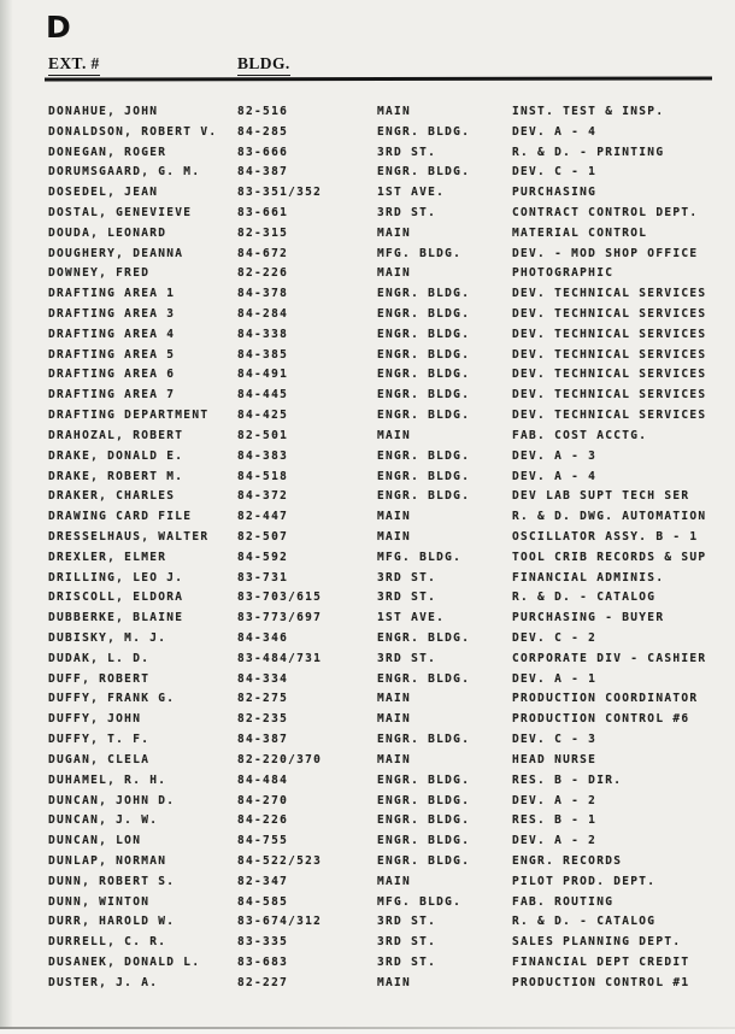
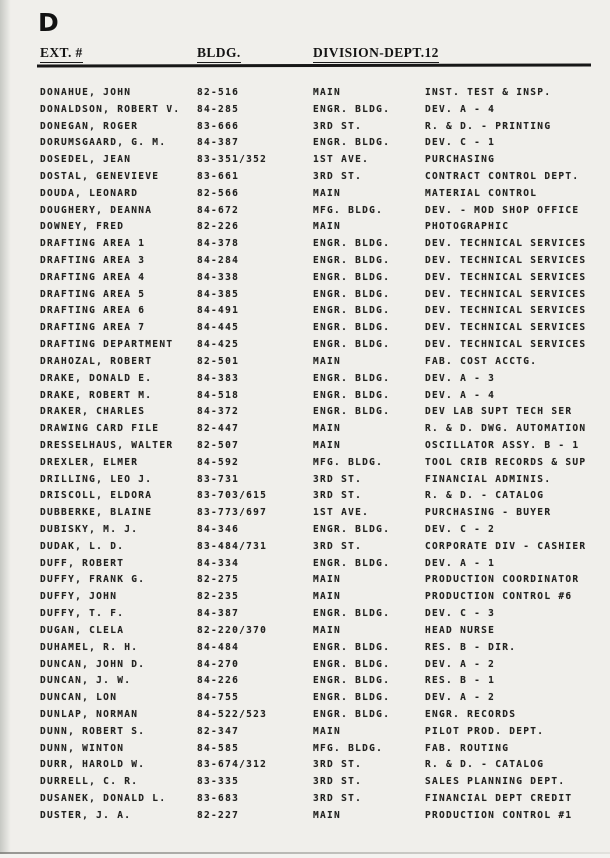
  D
  EXT. #
  BLDG.
+ DIVISION-DEPT.
+ 12
  DONAHUE, JOHN
  82-516
  MAIN
  INST. TEST & INSP.
  DONALDSON, ROBERT V.
  84-285
  ENGR. BLDG.
  DEV. A - 4
  DONEGAN, ROGER
  83-666
  3RD ST.
  R. & D. - PRINTING
  DORUMSGAARD, G. M.
  84-387
  ENGR. BLDG.
  DEV. C - 1
  DOSEDEL, JEAN
  83-351/352
  1ST AVE.
  PURCHASING
  DOSTAL, GENEVIEVE
  83-661
  3RD ST.
  CONTRACT CONTROL DEPT.
  DOUDA, LEONARD
- 82-315
+ 82-566
  MAIN
  MATERIAL CONTROL
  DOUGHERY, DEANNA
  84-672
  MFG. BLDG.
  DEV. - MOD SHOP OFFICE
  DOWNEY, FRED
  82-226
  MAIN
  PHOTOGRAPHIC
  DRAFTING AREA 1
  84-378
  ENGR. BLDG.
  DEV. TECHNICAL SERVICES
  DRAFTING AREA 3
  84-284
  ENGR. BLDG.
  DEV. TECHNICAL SERVICES
  DRAFTING AREA 4
  84-338
  ENGR. BLDG.
  DEV. TECHNICAL SERVICES
  DRAFTING AREA 5
  84-385
  ENGR. BLDG.
  DEV. TECHNICAL SERVICES
  DRAFTING AREA 6
  84-491
  ENGR. BLDG.
  DEV. TECHNICAL SERVICES
  DRAFTING AREA 7
  84-445
  ENGR. BLDG.
  DEV. TECHNICAL SERVICES
  DRAFTING DEPARTMENT
  84-425
  ENGR. BLDG.
  DEV. TECHNICAL SERVICES
  DRAHOZAL, ROBERT
  82-501
  MAIN
  FAB. COST ACCTG.
  DRAKE, DONALD E.
  84-383
  ENGR. BLDG.
  DEV. A - 3
  DRAKE, ROBERT M.
  84-518
  ENGR. BLDG.
  DEV. A - 4
  DRAKER, CHARLES
  84-372
  ENGR. BLDG.
  DEV LAB SUPT TECH SER
  DRAWING CARD FILE
  82-447
  MAIN
  R. & D. DWG. AUTOMATION
  DRESSELHAUS, WALTER
  82-507
  MAIN
  OSCILLATOR ASSY. B - 1
  DREXLER, ELMER
  84-592
  MFG. BLDG.
  TOOL CRIB RECORDS & SUP
  DRILLING, LEO J.
  83-731
  3RD ST.
  FINANCIAL ADMINIS.
  DRISCOLL, ELDORA
  83-703/615
  3RD ST.
  R. & D. - CATALOG
  DUBBERKE, BLAINE
  83-773/697
  1ST AVE.
  PURCHASING - BUYER
  DUBISKY, M. J.
  84-346
  ENGR. BLDG.
  DEV. C - 2
  DUDAK, L. D.
  83-484/731
  3RD ST.
  CORPORATE DIV - CASHIER
  DUFF, ROBERT
  84-334
  ENGR. BLDG.
  DEV. A - 1
  DUFFY, FRANK G.
  82-275
  MAIN
  PRODUCTION COORDINATOR
  DUFFY, JOHN
  82-235
  MAIN
  PRODUCTION CONTROL #6
  DUFFY, T. F.
  84-387
  ENGR. BLDG.
  DEV. C - 3
  DUGAN, CLELA
  82-220/370
  MAIN
  HEAD NURSE
  DUHAMEL, R. H.
  84-484
  ENGR. BLDG.
  RES. B - DIR.
  DUNCAN, JOHN D.
  84-270
  ENGR. BLDG.
  DEV. A - 2
  DUNCAN, J. W.
  84-226
  ENGR. BLDG.
  RES. B - 1
  DUNCAN, LON
  84-755
  ENGR. BLDG.
  DEV. A - 2
  DUNLAP, NORMAN
  84-522/523
  ENGR. BLDG.
  ENGR. RECORDS
  DUNN, ROBERT S.
  82-347
  MAIN
  PILOT PROD. DEPT.
  DUNN, WINTON
  84-585
  MFG. BLDG.
  FAB. ROUTING
  DURR, HAROLD W.
  83-674/312
  3RD ST.
  R. & D. - CATALOG
  DURRELL, C. R.
  83-335
  3RD ST.
  SALES PLANNING DEPT.
  DUSANEK, DONALD L.
  83-683
  3RD ST.
  FINANCIAL DEPT CREDIT
  DUSTER, J. A.
  82-227
  MAIN
  PRODUCTION CONTROL #1
